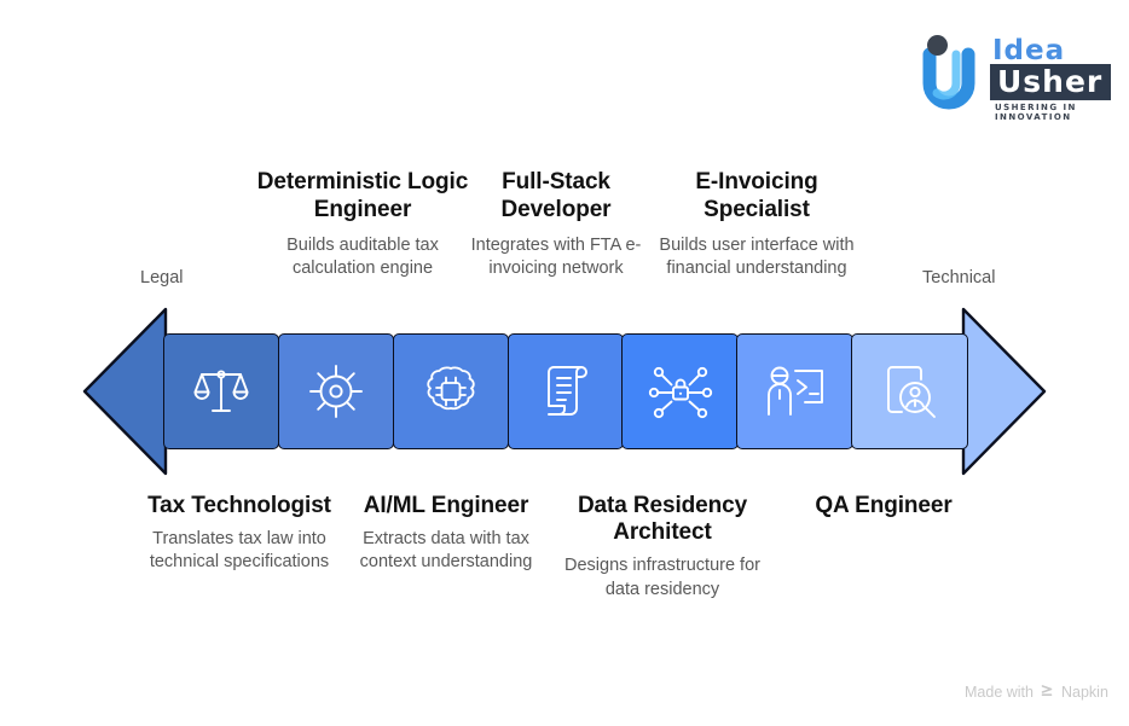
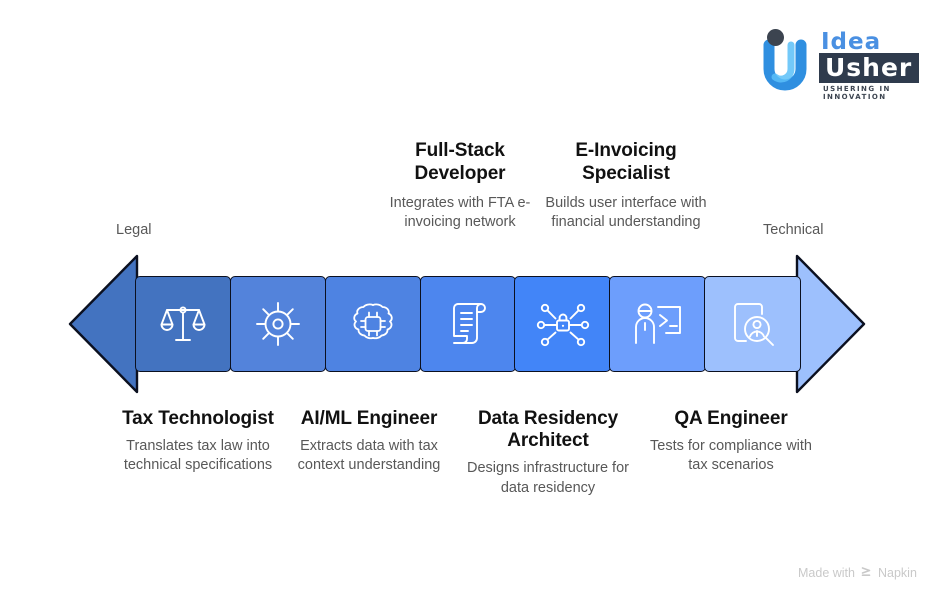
  Idea
  Usher
  USHERING IN INNOVATION
  Legal
  Technical
- Deterministic Logic Engineer
- Builds auditable tax calculation engine
  Full-Stack Developer
  Integrates with FTA e-invoicing network
  E-Invoicing Specialist
  Builds user interface with financial understanding
  Tax Technologist
  Translates tax law into technical specifications
  AI/ML Engineer
  Extracts data with tax context understanding
  Data Residency Architect
  Designs infrastructure for data residency
  QA Engineer
+ Tests for compliance with tax scenarios
  Made with
  Napkin
